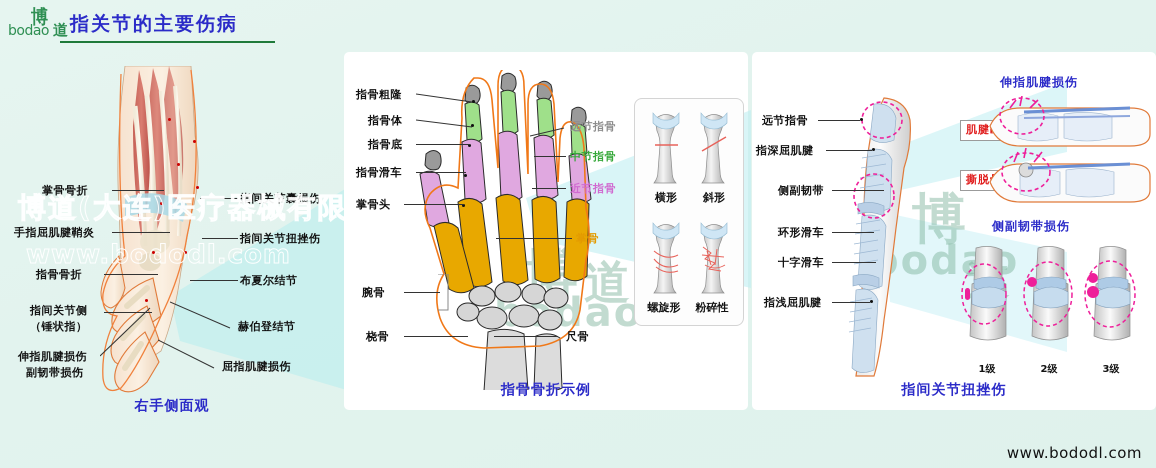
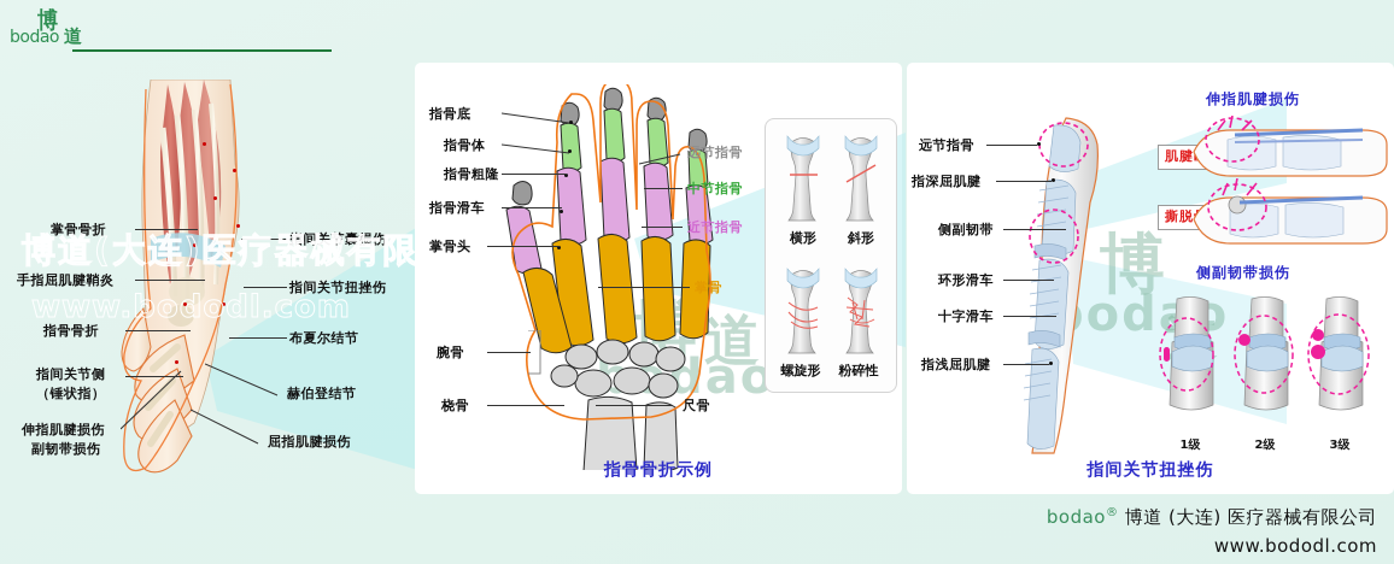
  博
  bodao
  道
- 指关节的主要伤病
  掌骨骨折
  手指屈肌腱鞘炎
  指骨骨折
  指间关节侧
  （锤状指）
  伸指肌腱损伤
  副韧带损伤
  指间关节囊损伤
  指间关节扭挫伤
  布夏尔结节
  赫伯登结节
  屈指肌腱损伤
- 右手侧面观
  博道(大连)医疗器械有限
  www.bododl.com
  道
  odao
- 指骨粗隆
+ 指骨底
  指骨体
- 指骨底
+ 指骨粗隆
  指骨滑车
  掌骨头
  腕骨
  桡骨
  远节指骨
  中节指骨
  近节指骨
  掌骨
  尺骨
  横形
  斜形
  螺旋形
  粉碎性
  指骨骨折示例
  博
  远节指骨
  指深屈肌腱
  侧副韧带
  环形滑车
  十字滑车
  指浅屈肌腱
  伸指肌腱损伤
  侧副韧带损伤
  1级
  2级
  3级
  指间关节扭挫伤
+ bodao® 博道 (大连) 医疗器械有限公司
  www.bododl.com
